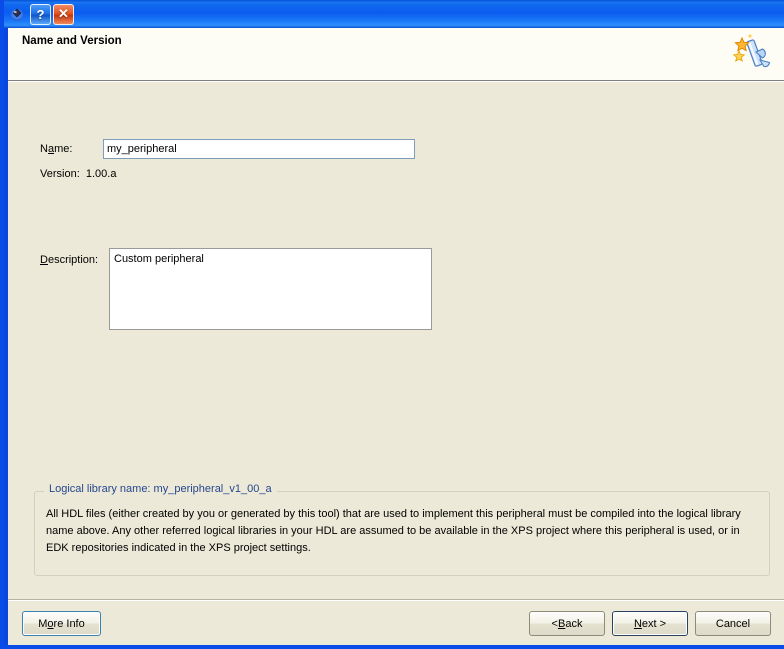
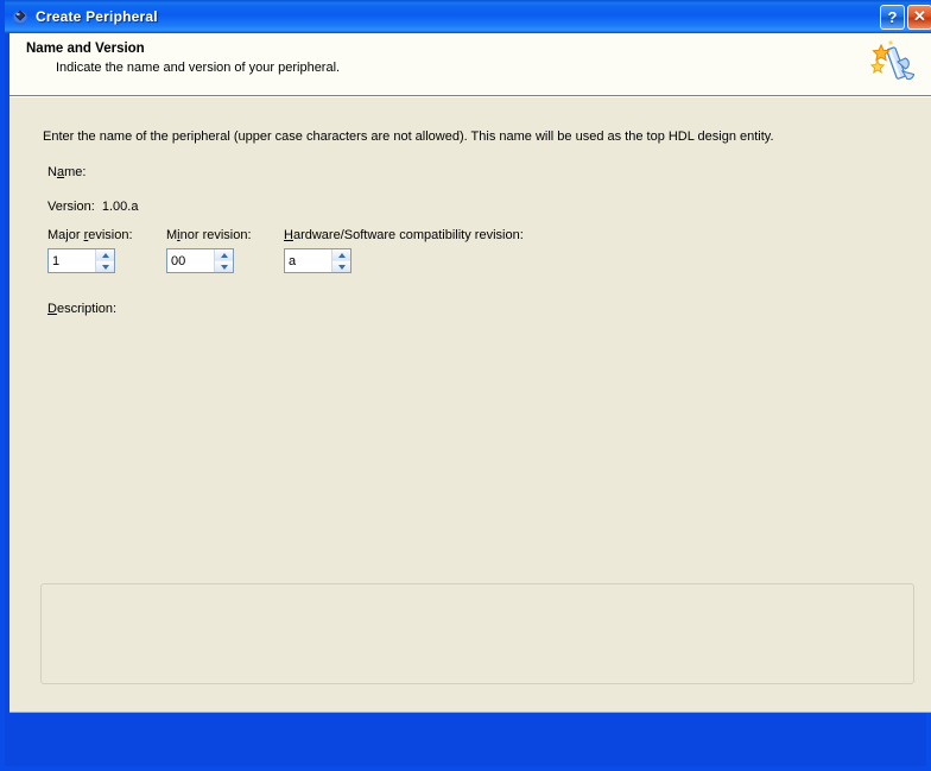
+ Create Peripheral
  ?
  ✕
  Name and Version
+ Indicate the name and version of your peripheral.
+ Enter the name of the peripheral (upper case characters are not allowed). This name will be used as the top HDL design entity.
  Name:
- my_peripheral
  Version: 1.00.a
+ Major revision:
+ Minor revision:
+ Hardware/Software compatibility revision:
+ 1
+ 00
+ a
  Description:
- Custom peripheral
- Logical library name: my_peripheral_v1_00_a
- All HDL files (either created by you or generated by this tool) that are used to implement this peripheral must be compiled into the logical library name above. Any other referred logical libraries in your HDL are assumed to be available in the XPS project where this peripheral is used, or in EDK repositories indicated in the XPS project settings.
- M
- o
- re Info
- <
- B
- ack
- N
- ext >
- Cancel
